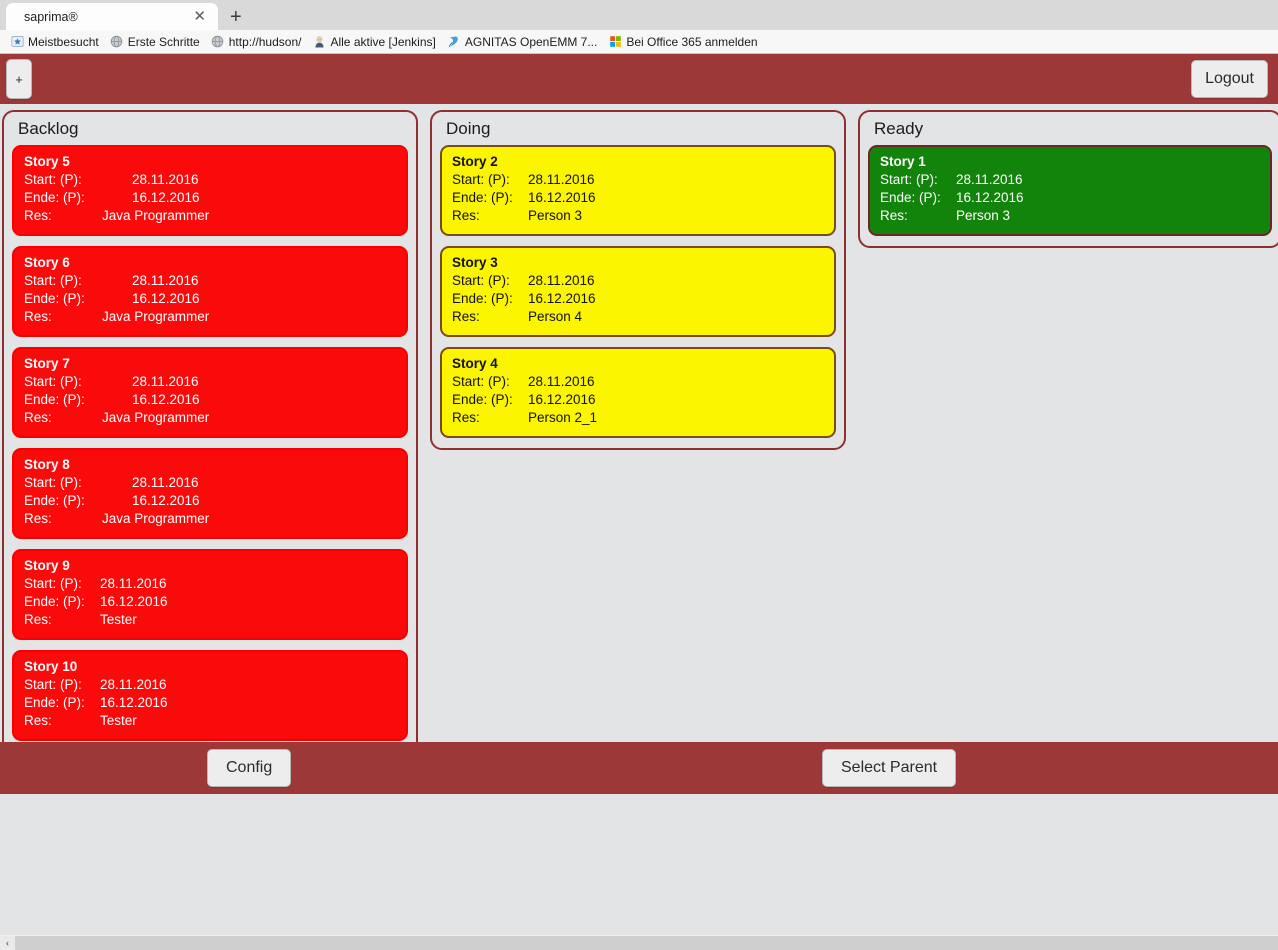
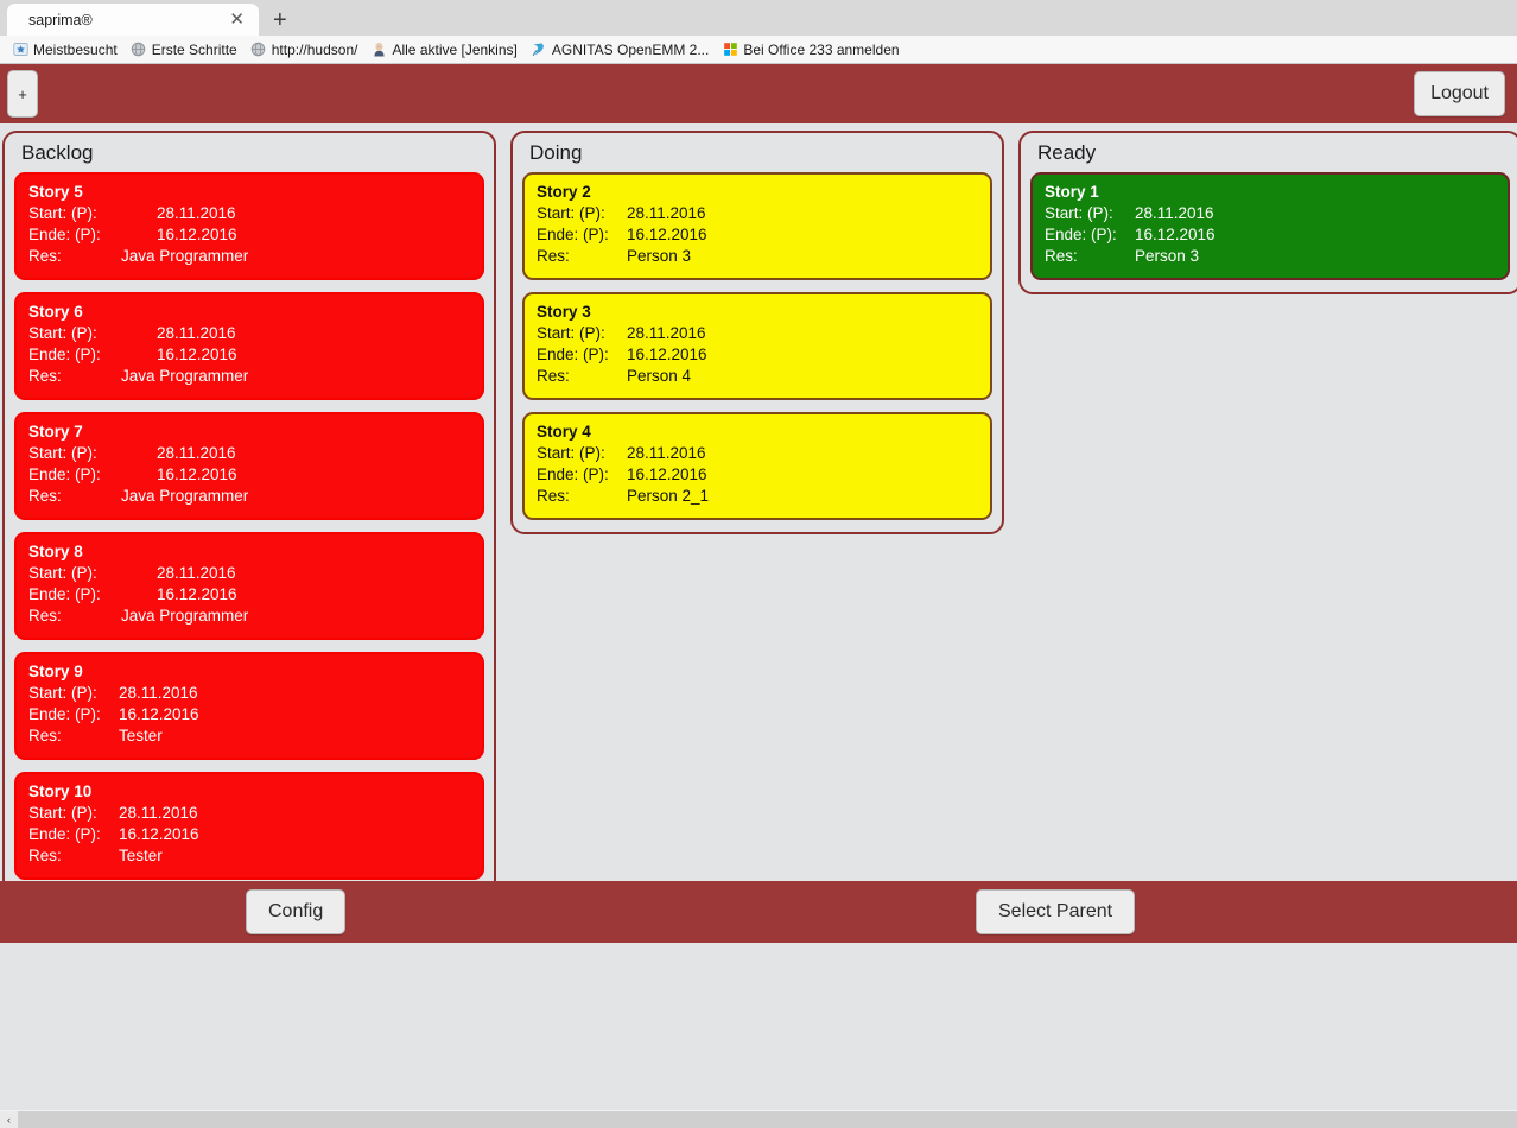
  saprima®
  ✕
  +
  Meistbesucht
  Erste Schritte
  http://hudson/
  Alle aktive [Jenkins]
- AGNITAS OpenEMM 7...
+ AGNITAS OpenEMM 2...
- Bei Office 365 anmelden
+ Bei Office 233 anmelden
  +
  Logout
  Backlog
  Story 5
  Start: (P):
  28.11.2016
  Ende: (P):
  16.12.2016
  Res:
  Java Programmer
  Story 6
  Start: (P):
  28.11.2016
  Ende: (P):
  16.12.2016
  Res:
  Java Programmer
  Story 7
  Start: (P):
  28.11.2016
  Ende: (P):
  16.12.2016
  Res:
  Java Programmer
  Story 8
  Start: (P):
  28.11.2016
  Ende: (P):
  16.12.2016
  Res:
  Java Programmer
  Story 9
  Start: (P):
  28.11.2016
  Ende: (P):
  16.12.2016
  Res:
  Tester
  Story 10
  Start: (P):
  28.11.2016
  Ende: (P):
  16.12.2016
  Res:
  Tester
  Doing
  Story 2
  Start: (P):
  28.11.2016
  Ende: (P):
  16.12.2016
  Res:
  Person 3
  Story 3
  Start: (P):
  28.11.2016
  Ende: (P):
  16.12.2016
  Res:
  Person 4
  Story 4
  Start: (P):
  28.11.2016
  Ende: (P):
  16.12.2016
  Res:
  Person 2_1
  Ready
  Story 1
  Start: (P):
  28.11.2016
  Ende: (P):
  16.12.2016
  Res:
  Person 3
  Config
  Select Parent
  ‹
